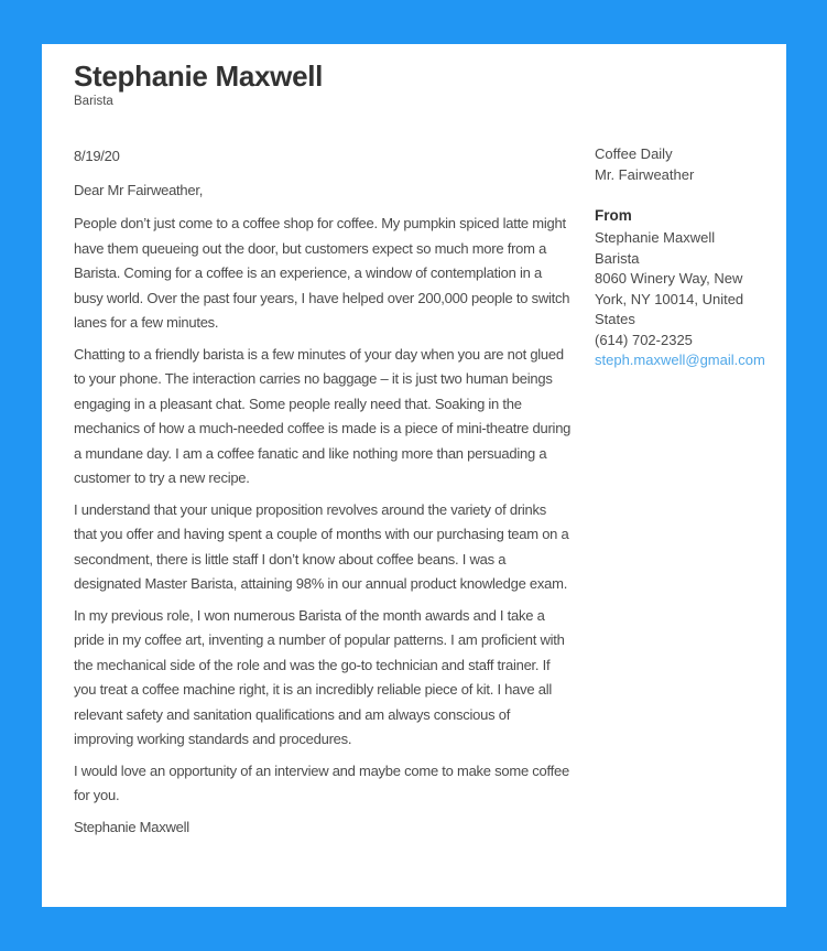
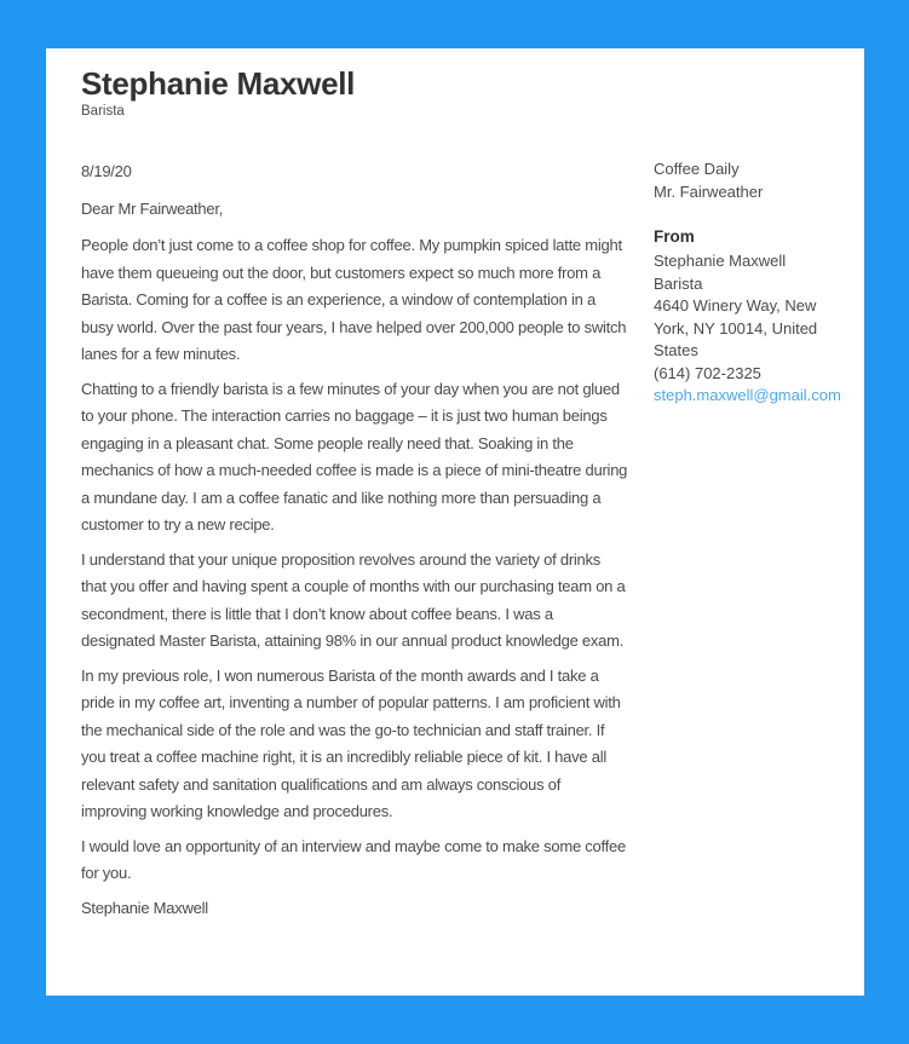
  Stephanie Maxwell
  Barista
  8/19/20
  Dear Mr Fairweather,
  People don’t just come to a coffee shop for coffee. My pumpkin spiced latte might have them queueing out the door, but customers expect so much more from a Barista. Coming for a coffee is an experience, a window of contemplation in a busy world. Over the past four years, I have helped over 200,000 people to switch lanes for a few minutes.
  Chatting to a friendly barista is a few minutes of your day when you are not glued to your phone. The interaction carries no baggage – it is just two human beings engaging in a pleasant chat. Some people really need that. Soaking in the mechanics of how a much-needed coffee is made is a piece of mini-theatre during a mundane day. I am a coffee fanatic and like nothing more than persuading a customer to try a new recipe.
- I understand that your unique proposition revolves around the variety of drinks that you offer and having spent a couple of months with our purchasing team on a secondment, there is little staff I don’t know about coffee beans. I was a designated Master Barista, attaining 98% in our annual product knowledge exam.
+ I understand that your unique proposition revolves around the variety of drinks that you offer and having spent a couple of months with our purchasing team on a secondment, there is little that I don’t know about coffee beans. I was a designated Master Barista, attaining 98% in our annual product knowledge exam.
- In my previous role, I won numerous Barista of the month awards and I take a pride in my coffee art, inventing a number of popular patterns. I am proficient with the mechanical side of the role and was the go-to technician and staff trainer. If you treat a coffee machine right, it is an incredibly reliable piece of kit. I have all relevant safety and sanitation qualifications and am always conscious of improving working standards and procedures.
+ In my previous role, I won numerous Barista of the month awards and I take a pride in my coffee art, inventing a number of popular patterns. I am proficient with the mechanical side of the role and was the go-to technician and staff trainer. If you treat a coffee machine right, it is an incredibly reliable piece of kit. I have all relevant safety and sanitation qualifications and am always conscious of improving working knowledge and procedures.
  I would love an opportunity of an interview and maybe come to make some coffee for you.
  Stephanie Maxwell
  Coffee Daily
  Mr. Fairweather
  From
  Stephanie Maxwell
  Barista
- 8060 Winery Way, New York, NY 10014, United States
+ 4640 Winery Way, New York, NY 10014, United States
  (614) 702-2325
  steph.maxwell@gmail.com
